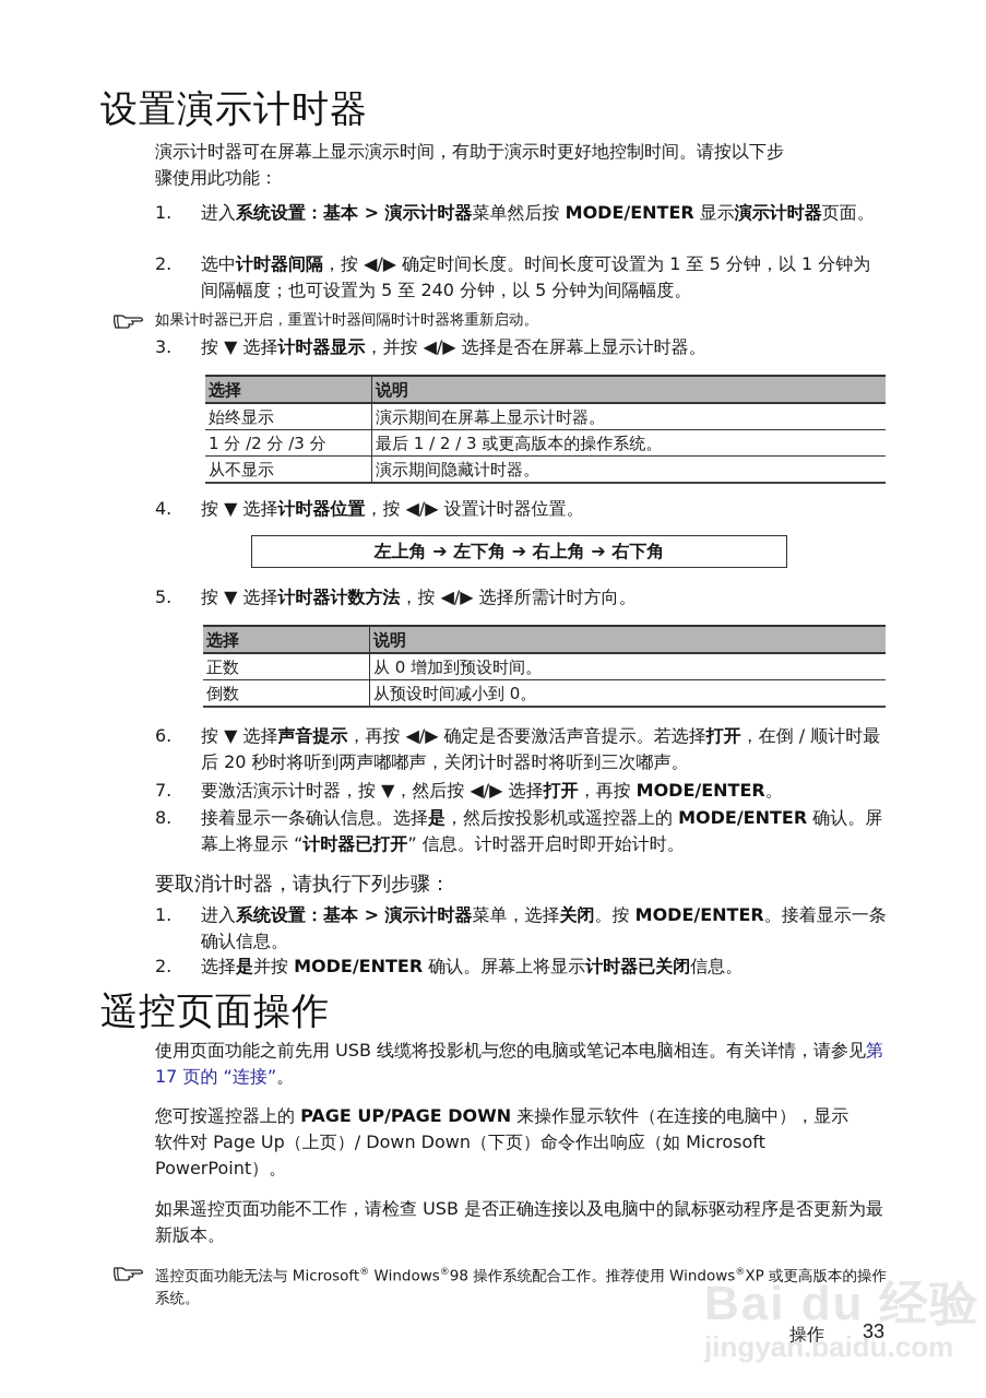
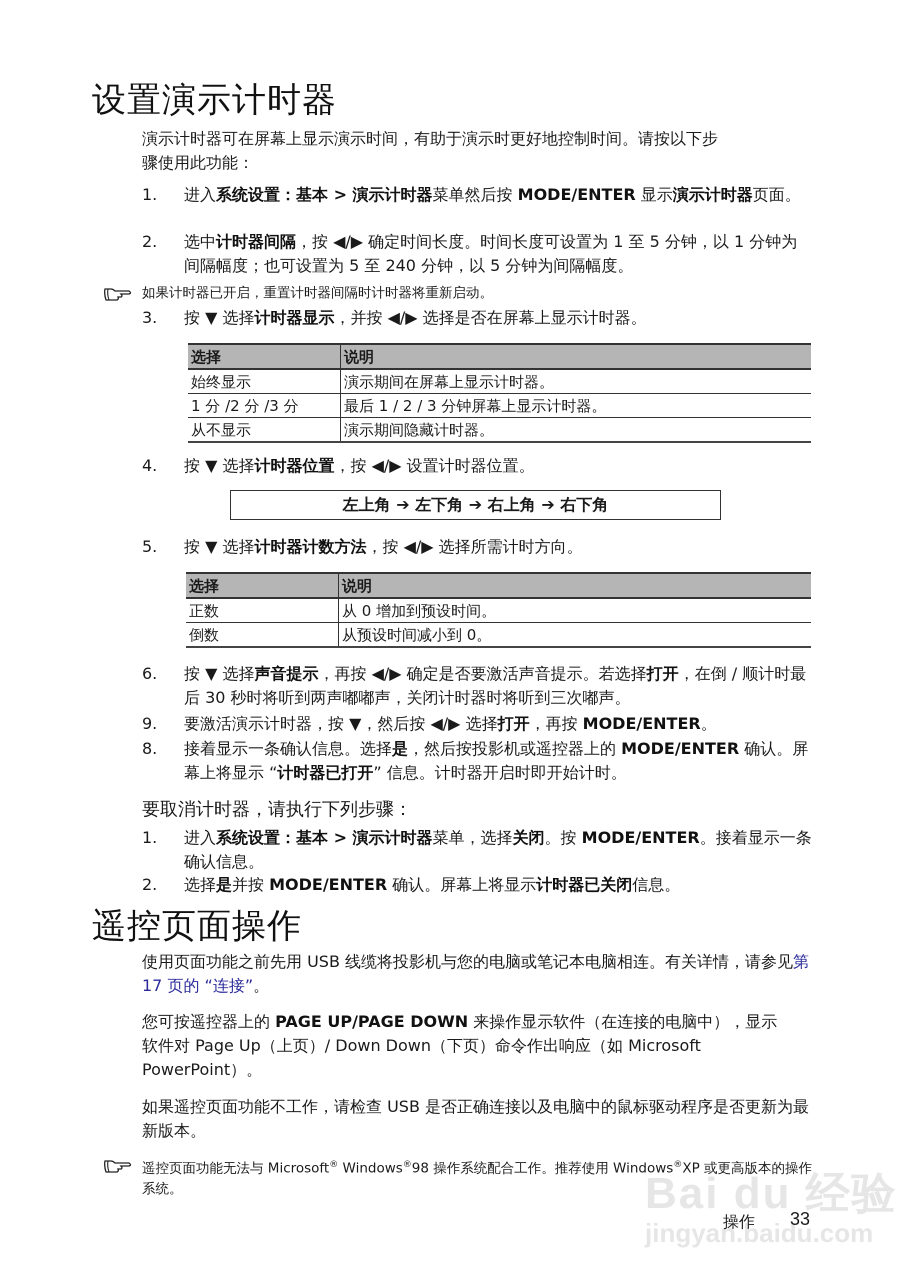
  设置演示计时器
  演示计时器可在屏幕上显示演示时间，有助于演示时更好地控制时间。请按以下步
  骤使用此功能：
  1.
  进入系统设置：基本 > 演示计时器菜单然后按 MODE/ENTER 显示演示计时器页面。
  2.
  选中计时器间隔，按 ◀/▶ 确定时间长度。时间长度可设置为 1 至 5 分钟，以 1 分钟为间隔幅度；也可设置为 5 至 240 分钟，以 5 分钟为间隔幅度。
  如果计时器已开启，重置计时器间隔时计时器将重新启动。
  3.
  按 ▼ 选择计时器显示，并按 ◀/▶ 选择是否在屏幕上显示计时器。
  选择	说明
  始终显示	演示期间在屏幕上显示计时器。
- 1 分 /2 分 /3 分	最后 1 / 2 / 3 或更高版本的操作系统。
+ 1 分 /2 分 /3 分	最后 1 / 2 / 3 分钟屏幕上显示计时器。
  从不显示	演示期间隐藏计时器。
  4.
  按 ▼ 选择计时器位置，按 ◀/▶ 设置计时器位置。
  左上角 ➔ 左下角 ➔ 右上角 ➔ 右下角
  5.
  按 ▼ 选择计时器计数方法，按 ◀/▶ 选择所需计时方向。
  选择	说明
  正数	从 0 增加到预设时间。
  倒数	从预设时间减小到 0。
  6.
- 按 ▼ 选择声音提示，再按 ◀/▶ 确定是否要激活声音提示。若选择打开，在倒 / 顺计时最后 20 秒时将听到两声嘟嘟声，关闭计时器时将听到三次嘟声。
+ 按 ▼ 选择声音提示，再按 ◀/▶ 确定是否要激活声音提示。若选择打开，在倒 / 顺计时最后 30 秒时将听到两声嘟嘟声，关闭计时器时将听到三次嘟声。
- 7.
+ 9.
  要激活演示计时器，按 ▼，然后按 ◀/▶ 选择打开，再按 MODE/ENTER。
  8.
  接着显示一条确认信息。选择是，然后按投影机或遥控器上的 MODE/ENTER 确认。屏幕上将显示 “计时器已打开” 信息。计时器开启时即开始计时。
  要取消计时器，请执行下列步骤：
  1.
  进入系统设置：基本 > 演示计时器菜单，选择关闭。按 MODE/ENTER。接着显示一条确认信息。
  2.
  选择是并按 MODE/ENTER 确认。屏幕上将显示计时器已关闭信息。
  遥控页面操作
  使用页面功能之前先用 USB 线缆将投影机与您的电脑或笔记本电脑相连。有关详情，请参见第 17 页的 “连接”。
  您可按遥控器上的 PAGE UP/PAGE DOWN 来操作显示软件（在连接的电脑中），显示软件对 Page Up（上页）/ Down Down（下页）命令作出响应（如 Microsoft PowerPoint）。
  如果遥控页面功能不工作，请检查 USB 是否正确连接以及电脑中的鼠标驱动程序是否更新为最新版本。
  遥控页面功能无法与 Microsoft® Windows®98 操作系统配合工作。推荐使用 Windows®XP 或更高版本的操作系统。
  Bai du 经验
  jingyan.baidu.com
  操作
  33
